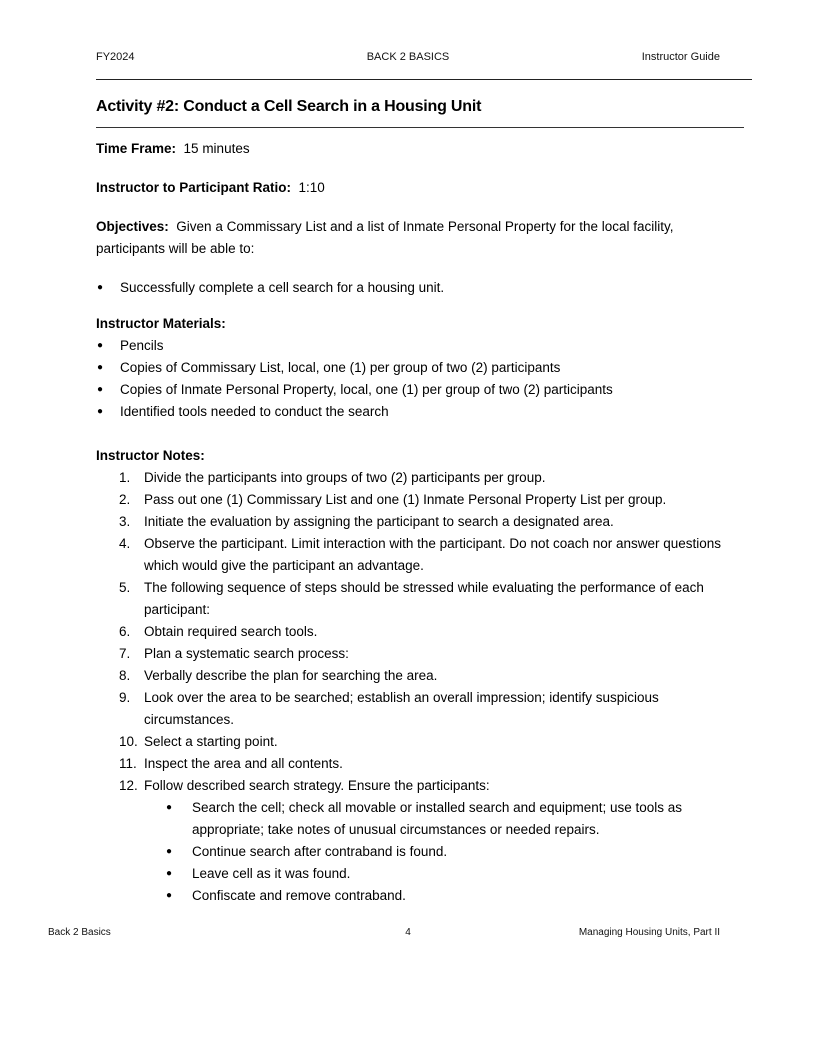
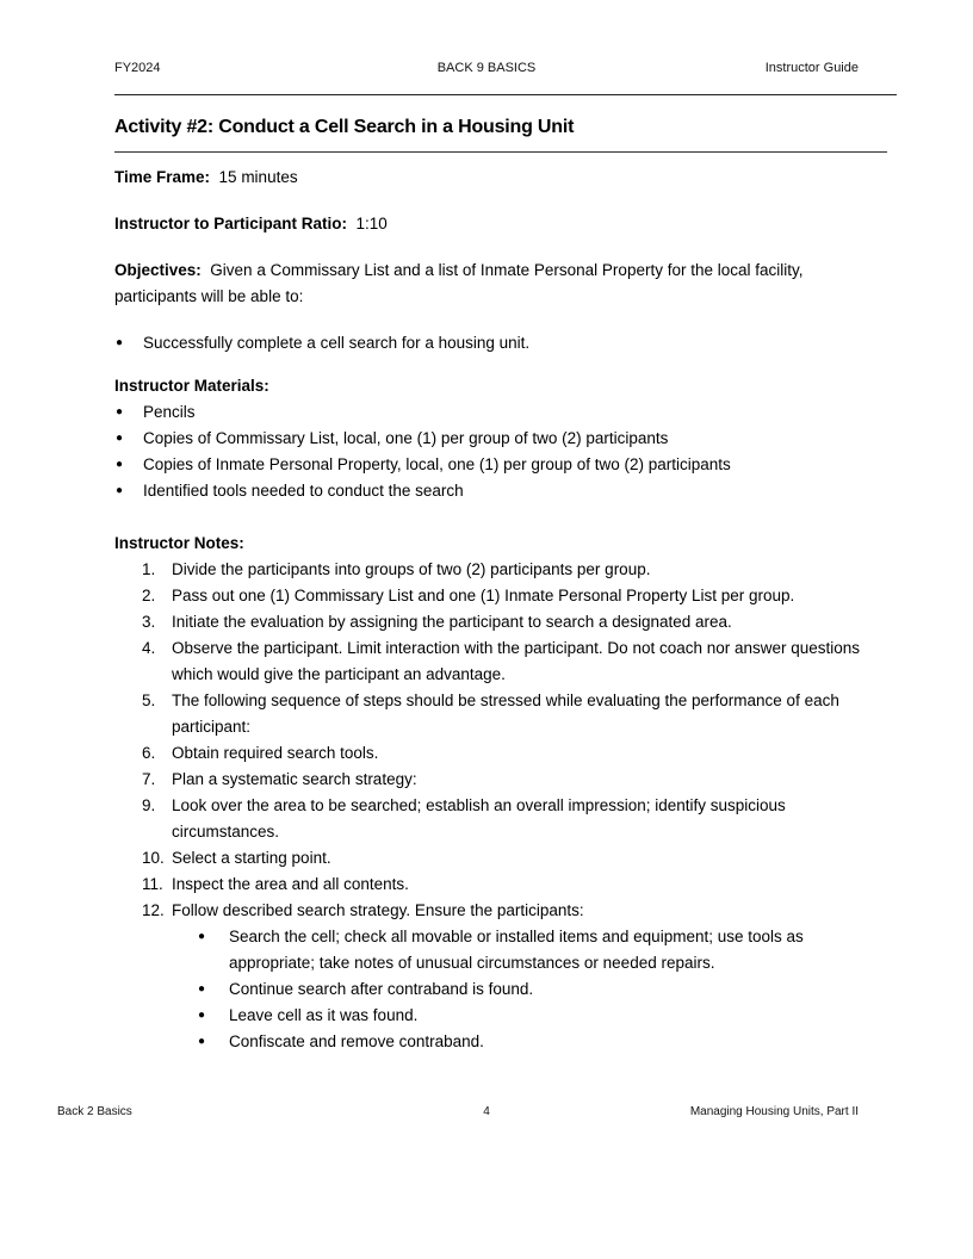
  FY2024
- BACK 2 BASICS
+ BACK 9 BASICS
  Instructor Guide
  Activity #2: Conduct a Cell Search in a Housing Unit
  Time Frame: 15 minutes
  Instructor to Participant Ratio: 1:10
  Objectives: Given a Commissary List and a list of Inmate Personal Property for the local facility, participants will be able to:
  ●
  Successfully complete a cell search for a housing unit.
  Instructor Materials:
  ●
  Pencils
  ●
  Copies of Commissary List, local, one (1) per group of two (2) participants
  ●
  Copies of Inmate Personal Property, local, one (1) per group of two (2) participants
  ●
  Identified tools needed to conduct the search
  Instructor Notes:
  1.
  Divide the participants into groups of two (2) participants per group.
  2.
  Pass out one (1) Commissary List and one (1) Inmate Personal Property List per group.
  3.
  Initiate the evaluation by assigning the participant to search a designated area.
  4.
  Observe the participant. Limit interaction with the participant. Do not coach nor answer questions which would give the participant an advantage.
  5.
  The following sequence of steps should be stressed while evaluating the performance of each participant:
  6.
  Obtain required search tools.
  7.
- Plan a systematic search process:
+ Plan a systematic search strategy:
- 8.
- Verbally describe the plan for searching the area.
  9.
  Look over the area to be searched; establish an overall impression; identify suspicious circumstances.
  10.
  Select a starting point.
  11.
  Inspect the area and all contents.
  12.
  Follow described search strategy. Ensure the participants:
  ●
- Search the cell; check all movable or installed search and equipment; use tools as appropriate; take notes of unusual circumstances or needed repairs.
+ Search the cell; check all movable or installed items and equipment; use tools as appropriate; take notes of unusual circumstances or needed repairs.
  ●
  Continue search after contraband is found.
  ●
  Leave cell as it was found.
  ●
  Confiscate and remove contraband.
  Back 2 Basics
  4
  Managing Housing Units, Part II
